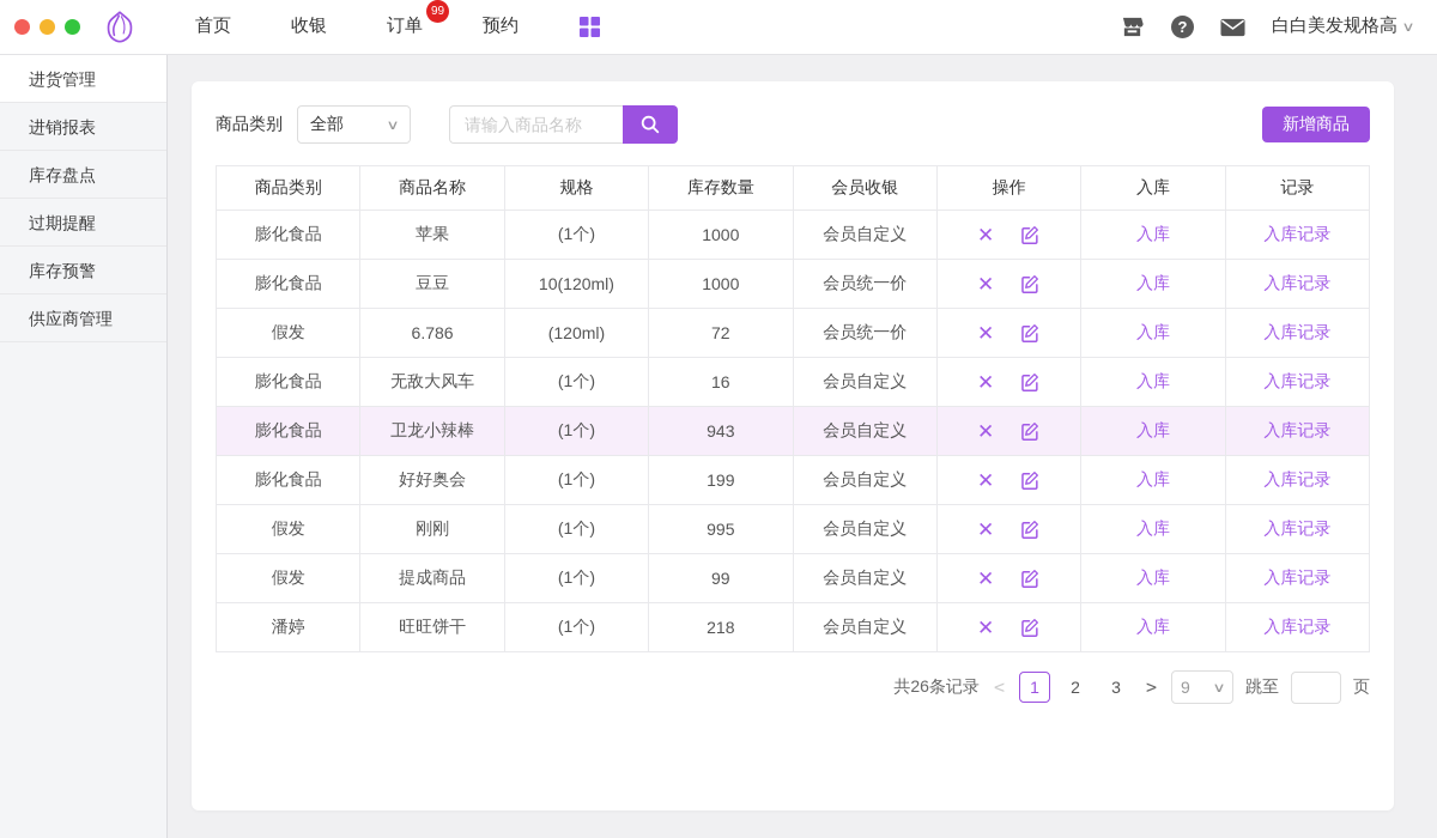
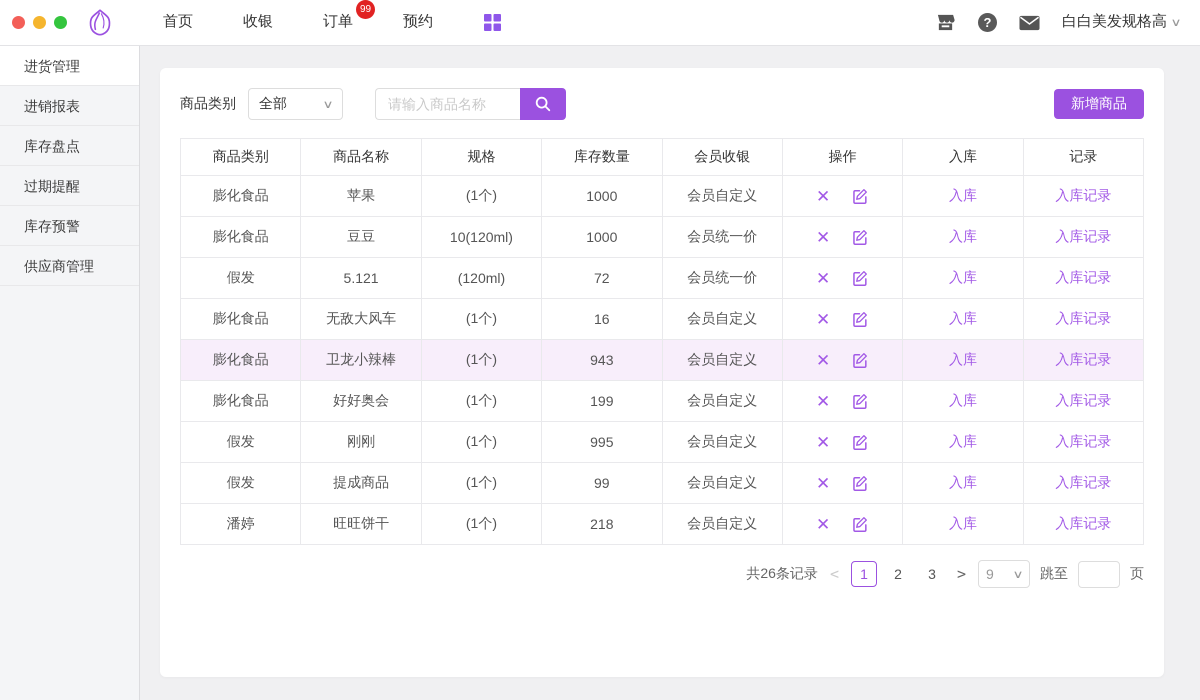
  首页
  收银
  订单
  99
  预约
  ?
  白白美发规格高
  ∨
  进货管理
  进销报表
  库存盘点
  过期提醒
  库存预警
  供应商管理
  商品类别
  全部
  ∨
  请输入商品名称
  新增商品
  商品类别	商品名称	规格	库存数量	会员收银	操作	入库	记录
  膨化食品	苹果	(1个)	1000	会员自定义	✕	入库	入库记录
  膨化食品	豆豆	10(120ml)	1000	会员统一价	✕	入库	入库记录
- 假发	6.786	(120ml)	72	会员统一价	✕	入库	入库记录
+ 假发	5.121	(120ml)	72	会员统一价	✕	入库	入库记录
  膨化食品	无敌大风车	(1个)	16	会员自定义	✕	入库	入库记录
  膨化食品	卫龙小辣棒	(1个)	943	会员自定义	✕	入库	入库记录
  膨化食品	好好奥会	(1个)	199	会员自定义	✕	入库	入库记录
  假发	刚刚	(1个)	995	会员自定义	✕	入库	入库记录
  假发	提成商品	(1个)	99	会员自定义	✕	入库	入库记录
  潘婷	旺旺饼干	(1个)	218	会员自定义	✕	入库	入库记录
  共26条记录
  <
  1
  2
  3
  >
  9
  ∨
  跳至
  页
